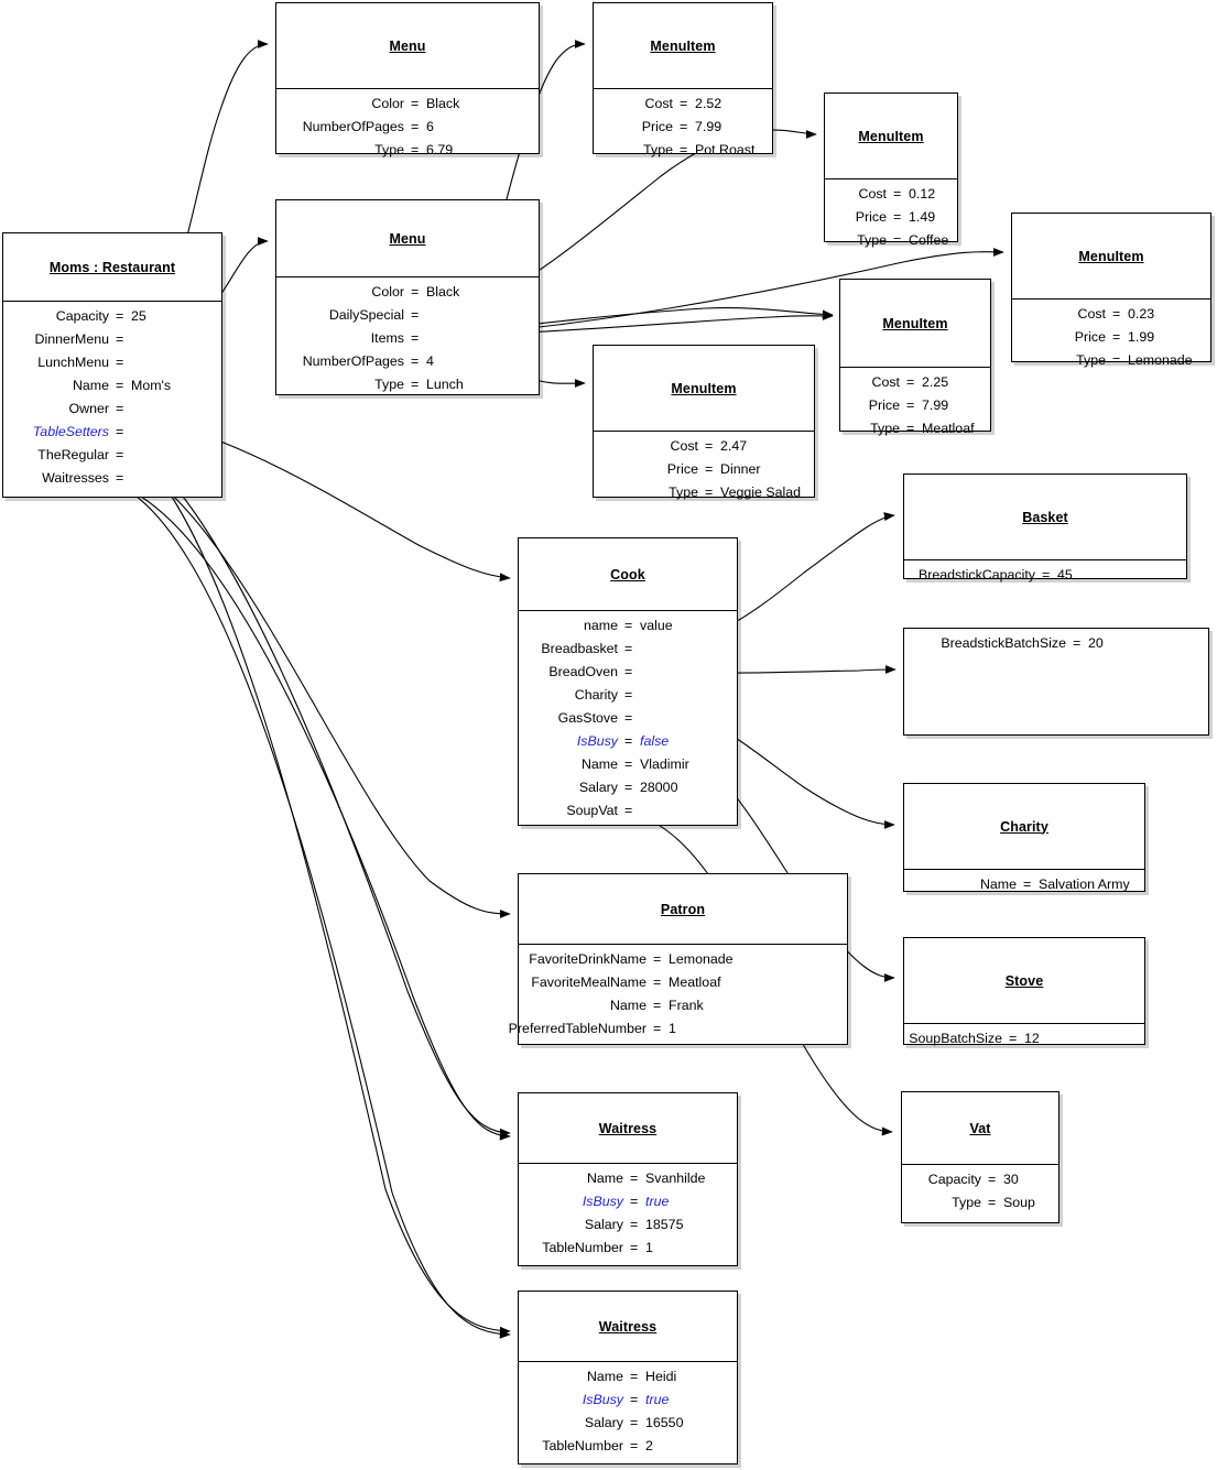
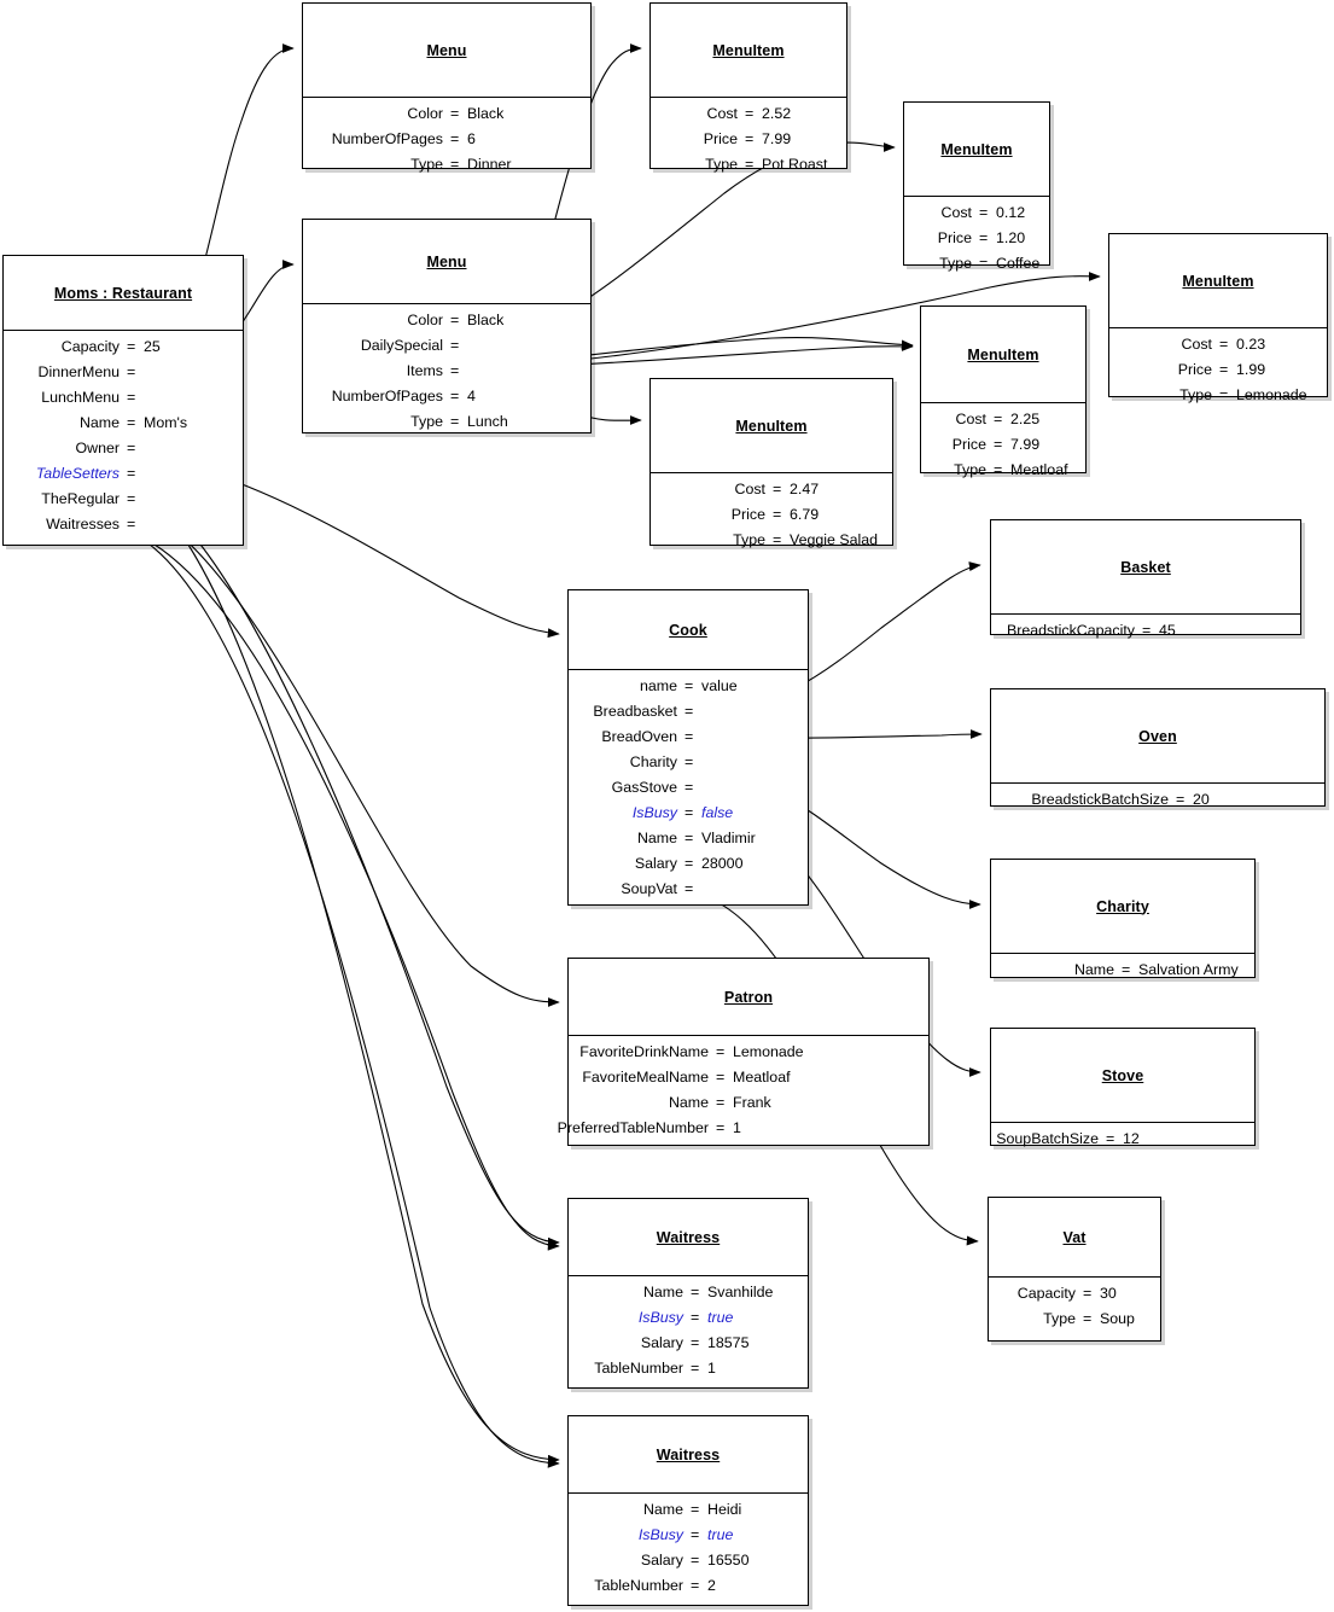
  Moms : Restaurant
  Capacity
  =
  25
  DinnerMenu
  =
  LunchMenu
  =
  Name
  =
  Mom's
  Owner
  =
  TableSetters
  =
  TheRegular
  =
  Waitresses
  =
  Menu
  Color
  =
  Black
  NumberOfPages
  =
  6
  Type
  =
- 6.79
+ Dinner
  Menu
  Color
  =
  Black
  DailySpecial
  =
  Items
  =
  NumberOfPages
  =
  4
  Type
  =
  Lunch
  MenuItem
  Cost
  =
  2.52
  Price
  =
  7.99
  Type
  =
  Pot Roast
  MenuItem
  Cost
  =
  0.12
  Price
  =
- 1.49
+ 1.20
  Type
  =
  Coffee
  MenuItem
  Cost
  =
  0.23
  Price
  =
  1.99
  Type
  =
  Lemonade
  MenuItem
  Cost
  =
  2.25
  Price
  =
  7.99
  Type
  =
  Meatloaf
  MenuItem
  Cost
  =
  2.47
  Price
  =
- Dinner
+ 6.79
  Type
  =
  Veggie Salad
  Cook
  name
  =
  value
  Breadbasket
  =
  BreadOven
  =
  Charity
  =
  GasStove
  =
  IsBusy
  =
  false
  Name
  =
  Vladimir
  Salary
  =
  28000
  SoupVat
  =
  Basket
  BreadstickCapacity
  =
  45
+ Oven
  BreadstickBatchSize
  =
  20
  Charity
  Name
  =
  Salvation Army
  Stove
  SoupBatchSize
  =
  12
  Patron
  FavoriteDrinkName
  =
  Lemonade
  FavoriteMealName
  =
  Meatloaf
  Name
  =
  Frank
  PreferredTableNumber
  =
  1
  Waitress
  Name
  =
  Svanhilde
  IsBusy
  =
  true
  Salary
  =
  18575
  TableNumber
  =
  1
  Waitress
  Name
  =
  Heidi
  IsBusy
  =
  true
  Salary
  =
  16550
  TableNumber
  =
  2
  Vat
  Capacity
  =
  30
  Type
  =
  Soup
